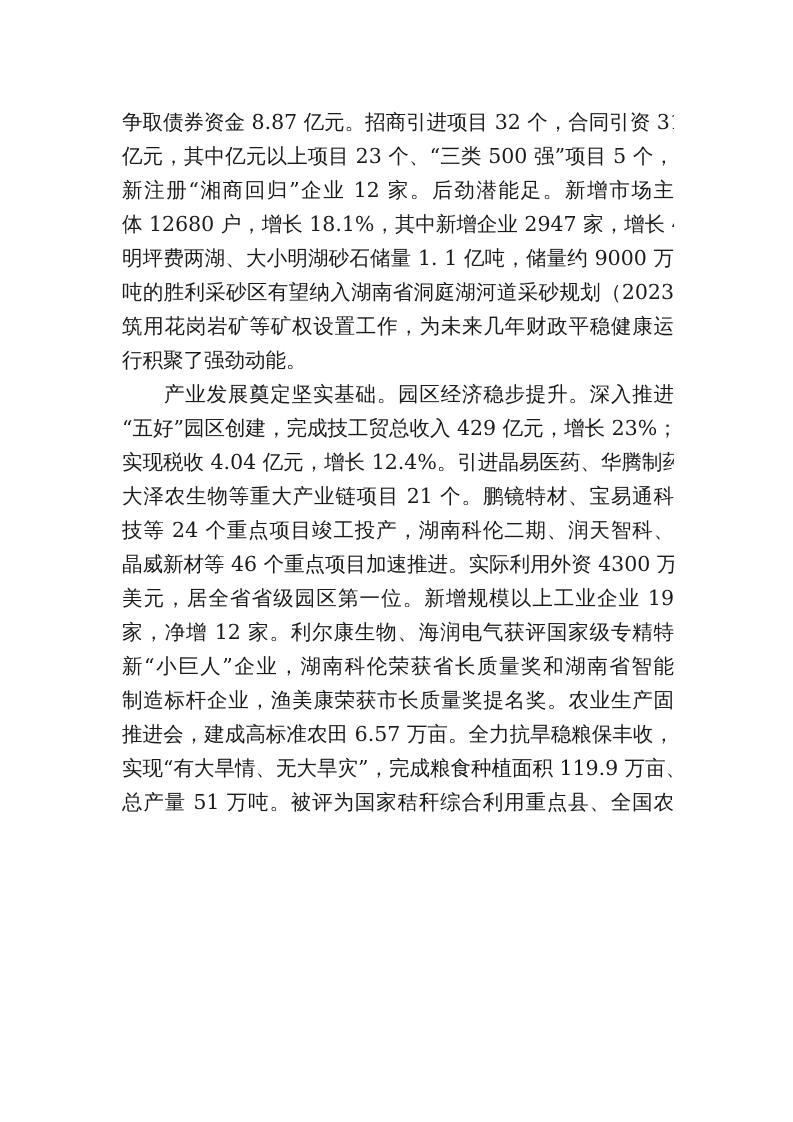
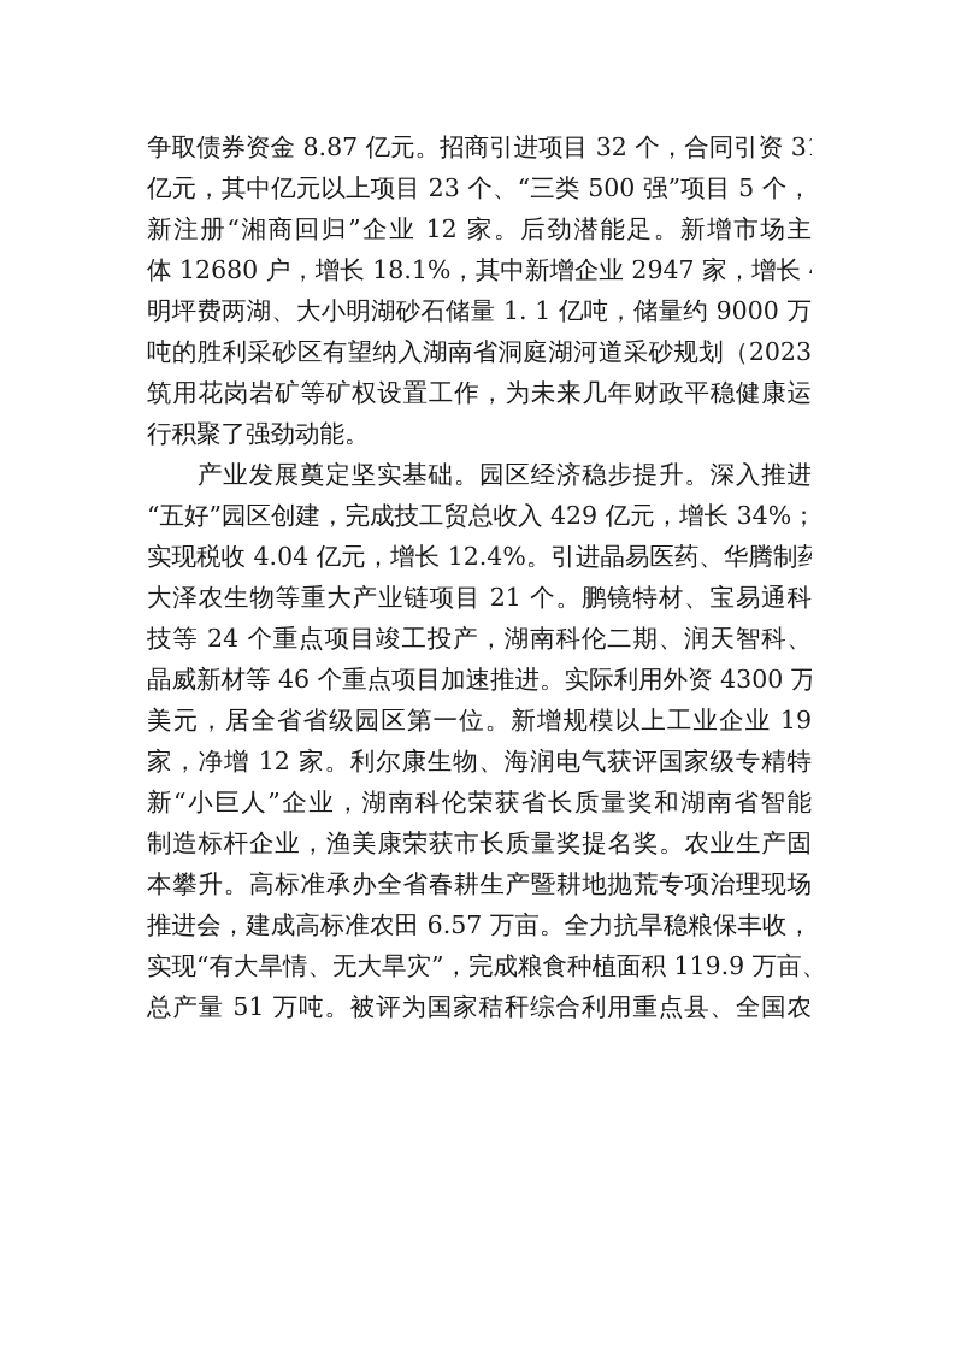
  争取债券资金 8.87 亿元。招商引进项目 32 个，合同引资 3
  亿元，其中亿元以上项目 23 个、“三类 500 强”项目 5 个，
  新注册“湘商回归”企业 12 家。后劲潜能足。新增市场主
  体 12680 户，增长 18.1%，其中新增企业 2947 家，增长
  明坪费两湖、大小明湖砂石储量 1. 1 亿吨，储量约 9000 万
  吨的胜利采砂区有望纳入湖南省洞庭湖河道采砂规划（2023
  筑用花岗岩矿等矿权设置工作，为未来几年财政平稳健康运
  行积聚了强劲动能。
  产业发展奠定坚实基础。园区经济稳步提升。深入推进
- “五好”园区创建，完成技工贸总收入 429 亿元，增长 23%；
+ “五好”园区创建，完成技工贸总收入 429 亿元，增长 34%；
  实现税收 4.04 亿元，增长 12.4%。引进晶易医药、华腾制药
  大泽农生物等重大产业链项目 21 个。鹏镜特材、宝易通科
  技等 24 个重点项目竣工投产，湖南科伦二期、润天智科、
  晶威新材等 46 个重点项目加速推进。实际利用外资 4300 万
  美元，居全省省级园区第一位。新增规模以上工业企业 19
  家，净增 12 家。利尔康生物、海润电气获评国家级专精特
  新“小巨人”企业，湖南科伦荣获省长质量奖和湖南省智能
  制造标杆企业，渔美康荣获市长质量奖提名奖。农业生产固
+ 本攀升。高标准承办全省春耕生产暨耕地抛荒专项治理现场
  推进会，建成高标准农田 6.57 万亩。全力抗旱稳粮保丰收，
  实现“有大旱情、无大旱灾”，完成粮食种植面积 119.9 万亩
  总产量 51 万吨。被评为国家秸秆综合利用重点县、全国农
